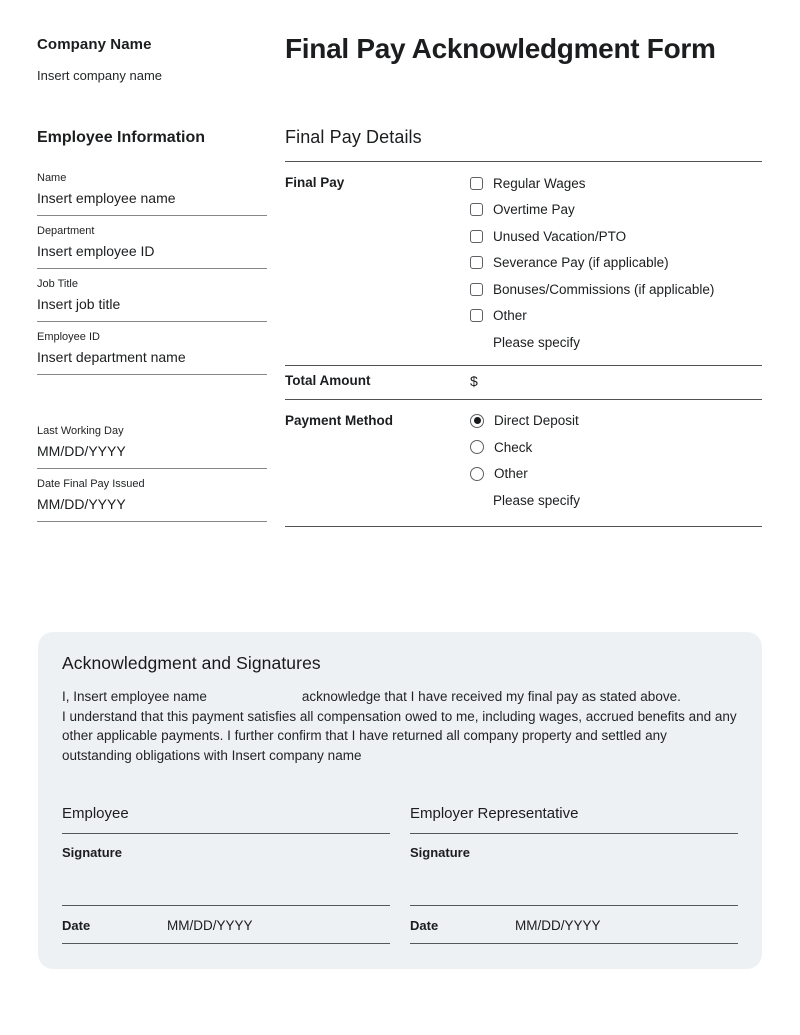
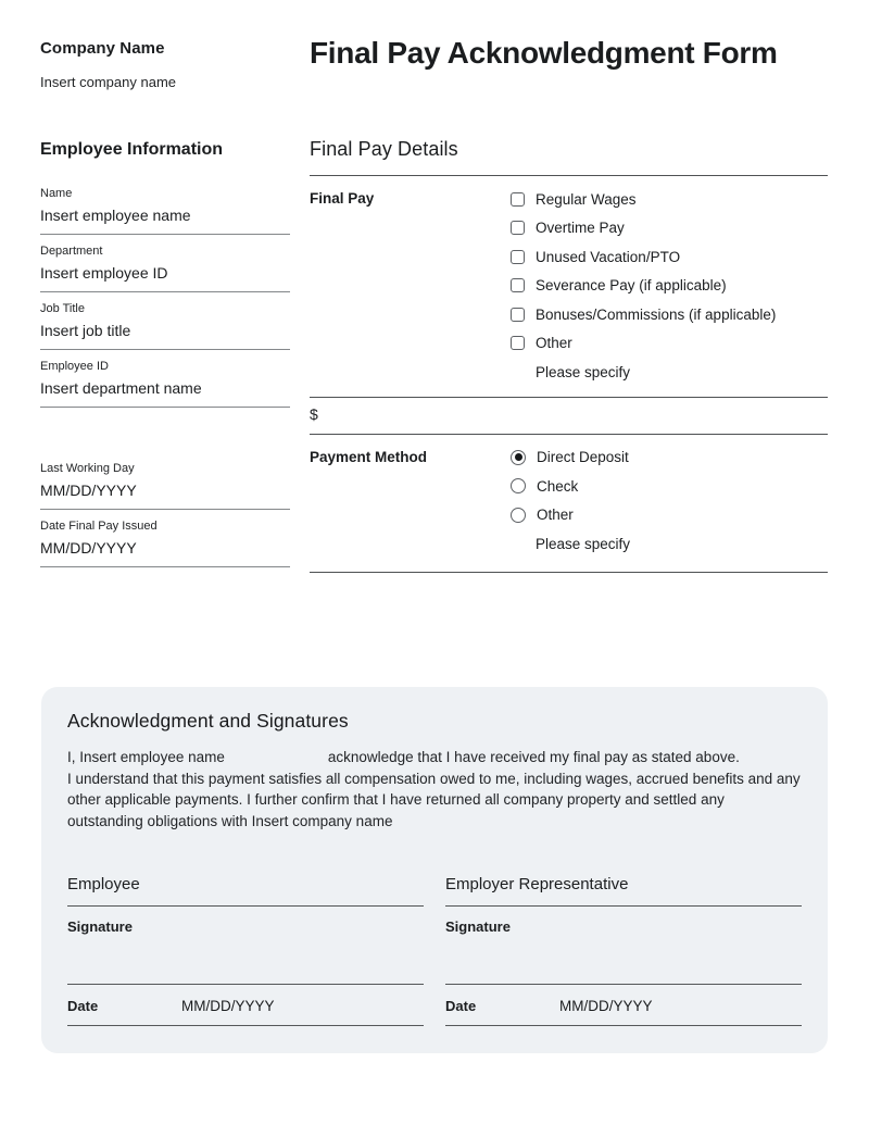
  Company Name
  Insert company name
  Final Pay Acknowledgment Form
  Employee Information
  Name
  Insert employee name
  Department
  Insert employee ID
  Job Title
  Insert job title
  Employee ID
  Insert department name
  Last Working Day
  MM/DD/YYYY
  Date Final Pay Issued
  MM/DD/YYYY
  Final Pay Details
  Final Pay
  Regular Wages
  Overtime Pay
  Unused Vacation/PTO
  Severance Pay (if applicable)
  Bonuses/Commissions (if applicable)
  Other
  Please specify
- Total Amount
  $
  Payment Method
  Direct Deposit
  Check
  Other
  Please specify
  Acknowledgment and Signatures
  I, Insert employee name acknowledge that I have received my final pay as stated above.
  I understand that this payment satisfies all compensation owed to me, including wages, accrued benefits and any other applicable payments. I further confirm that I have returned all company property and settled any outstanding obligations with Insert company name
  Employee
  Signature
  Date
  MM/DD/YYYY
  Employer Representative
  Signature
  Date
  MM/DD/YYYY
